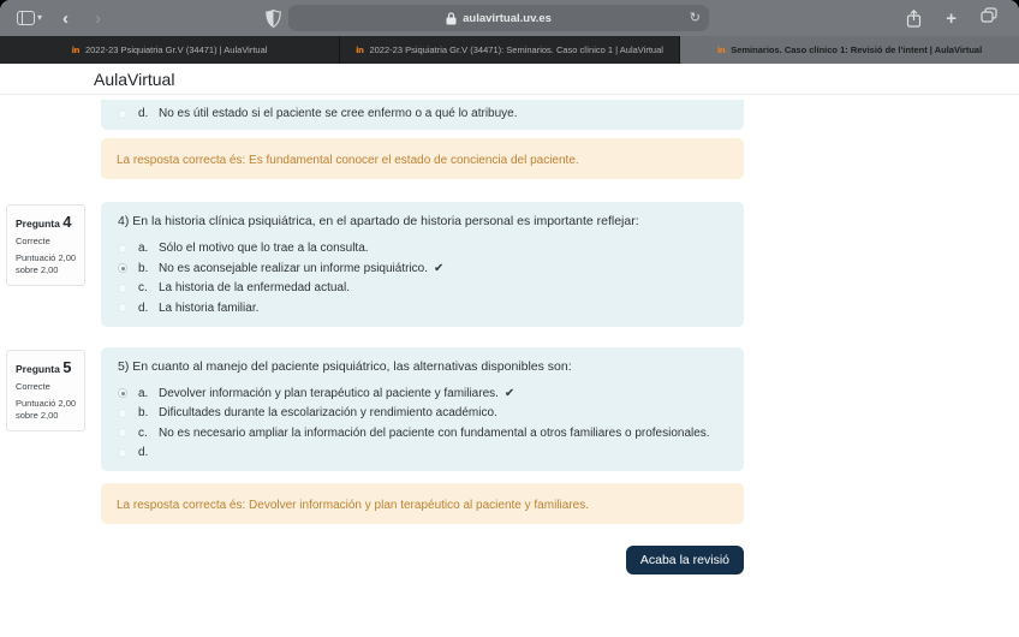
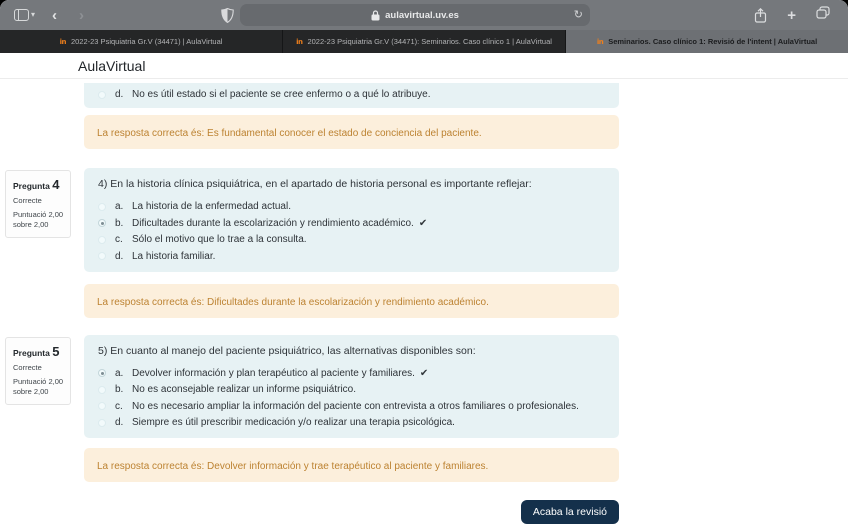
  ▾
  ‹
  ›
  aulavirtual.uv.es
  ↻
  +
  in
  2022-23 Psiquiatria Gr.V (34471) | AulaVirtual
  in
  2022-23 Psiquiatria Gr.V (34471): Seminarios. Caso clínico 1 | AulaVirtual
  in
  Seminarios. Caso clínico 1: Revisió de l'intent | AulaVirtual
  AulaVirtual
  d.
  No es útil estado si el paciente se cree enfermo o a qué lo atribuye.
  La resposta correcta és: Es fundamental conocer el estado de conciencia del paciente.
  Pregunta 4
  Correcte
  Puntuació 2,00 sobre 2,00
  4) En la historia clínica psiquiátrica, en el apartado de historia personal es importante reflejar:
  a.
- Sólo el motivo que lo trae a la consulta.
+ La historia de la enfermedad actual.
  b.
- No es aconsejable realizar un informe psiquiátrico.
+ Dificultades durante la escolarización y rendimiento académico.
  ✔
  c.
- La historia de la enfermedad actual.
+ Sólo el motivo que lo trae a la consulta.
  d.
  La historia familiar.
+ La resposta correcta és: Dificultades durante la escolarización y rendimiento académico.
  Pregunta 5
  Correcte
  Puntuació 2,00 sobre 2,00
  5) En cuanto al manejo del paciente psiquiátrico, las alternativas disponibles son:
  a.
  Devolver información y plan terapéutico al paciente y familiares.
  ✔
  b.
- Dificultades durante la escolarización y rendimiento académico.
+ No es aconsejable realizar un informe psiquiátrico.
  c.
- No es necesario ampliar la información del paciente con fundamental a otros familiares o profesionales.
+ No es necesario ampliar la información del paciente con entrevista a otros familiares o profesionales.
  d.
+ Siempre es útil prescribir medicación y/o realizar una terapia psicológica.
- La resposta correcta és: Devolver información y plan terapéutico al paciente y familiares.
+ La resposta correcta és: Devolver información y trae terapéutico al paciente y familiares.
  Acaba la revisió
